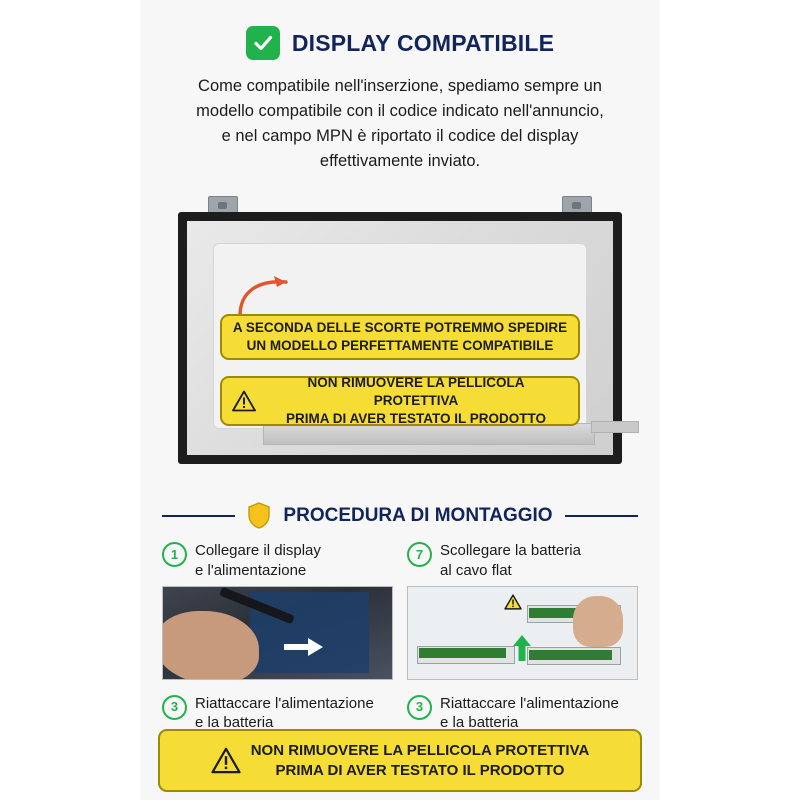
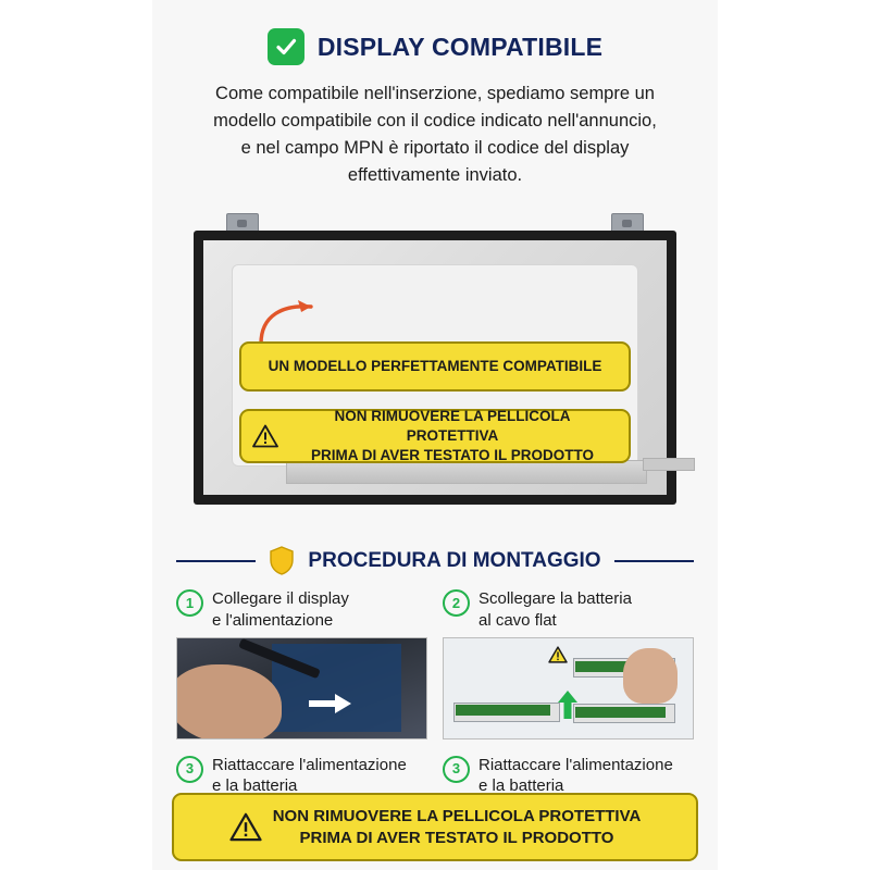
  DISPLAY COMPATIBILE
  Come compatibile nell'inserzione, spediamo sempre un
  modello compatibile con il codice indicato nell'annuncio,
  e nel campo MPN è riportato il codice del display
  effettivamente inviato.
- A SECONDA DELLE SCORTE POTREMMO SPEDIRE
  UN MODELLO PERFETTAMENTE COMPATIBILE
  NON RIMUOVERE LA PELLICOLA PROTETTIVA
  PRIMA DI AVER TESTATO IL PRODOTTO
  PROCEDURA DI MONTAGGIO
  1
  Collegare il display
  e l'alimentazione
- 7
+ 2
  Scollegare la batteria
  al cavo flat
  3
  Riattaccare l'alimentazione
  e la batteria
  3
  Riattaccare l'alimentazione
  e la batteria
  NON RIMUOVERE LA PELLICOLA PROTETTIVA
  PRIMA DI AVER TESTATO IL PRODOTTO
